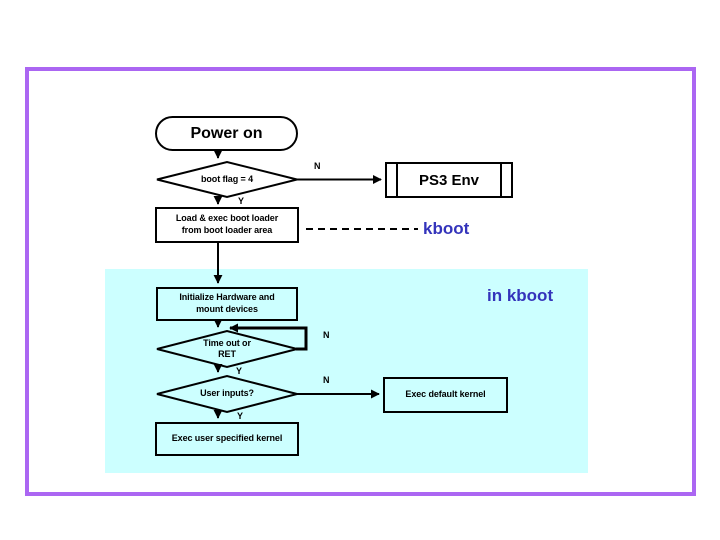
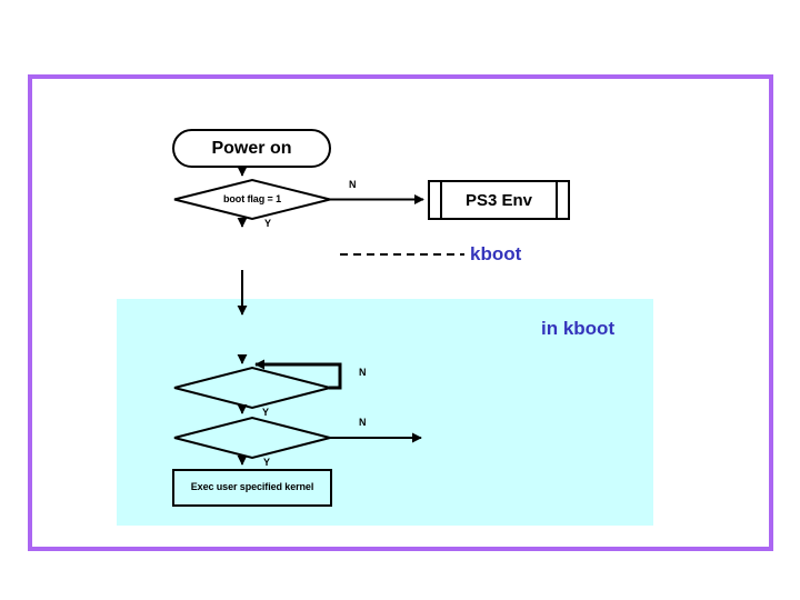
  Power on
- boot flag = 4
+ boot flag = 1
  PS3 Env
- Load & exec boot loader
- from boot loader area
- Initialize Hardware and
- mount devices
- Time out or
- RET
- User inputs?
- Exec default kernel
  Exec user specified kernel
  N
  Y
  N
  Y
  N
  Y
  kboot
  in kboot
